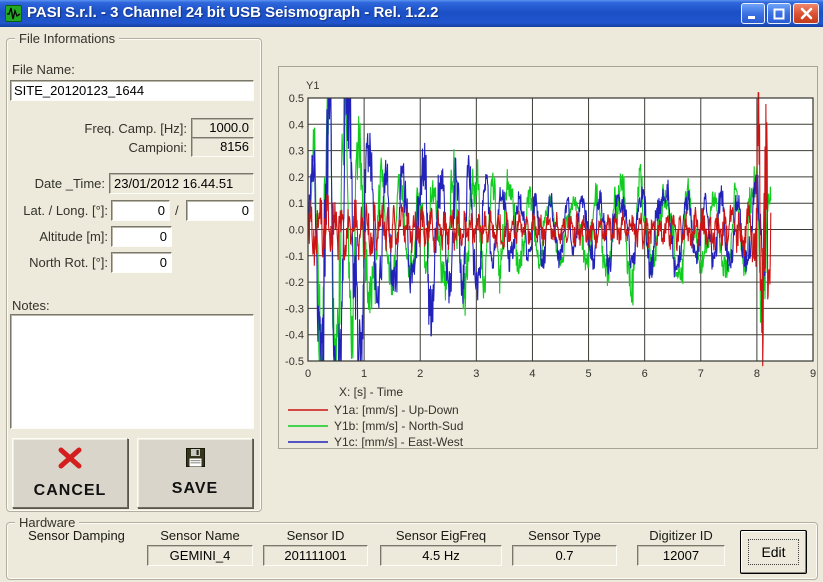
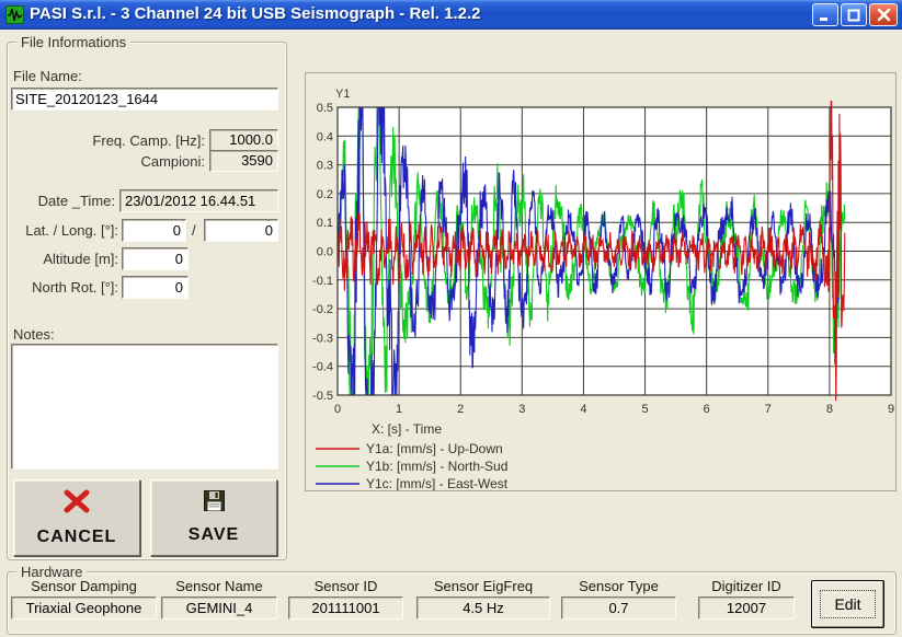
  PASI S.r.l. - 3 Channel 24 bit USB Seismograph - Rel. 1.2.2
  File Informations
  File Name:
  SITE_20120123_1644
  Freq. Camp. [Hz]:
  1000.0
  Campioni:
- 8156
+ 3590
  Date _Time:
  23/01/2012 16.44.51
  Lat. / Long. [°]:
  0
  /
  0
  Altitude [m]:
  0
  North Rot. [°]:
  0
  Notes:
  CANCEL
  SAVE
  Y1
  0.5
  0.4
  0.3
  0.2
  0.1
  0.0
  -0.1
  -0.2
  -0.3
  -0.4
  -0.5
  0
  1
  2
  3
  4
  5
  6
  7
  8
  9
  X: [s] - Time
  Y1a: [mm/s] - Up-Down
  Y1b: [mm/s] - North-Sud
  Y1c: [mm/s] - East-West
  Hardware
  Sensor Damping
+ Triaxial Geophone
  Sensor Name
  GEMINI_4
  Sensor ID
  201111001
  Sensor EigFreq
  4.5 Hz
  Sensor Type
  0.7
  Digitizer ID
  12007
  Edit
